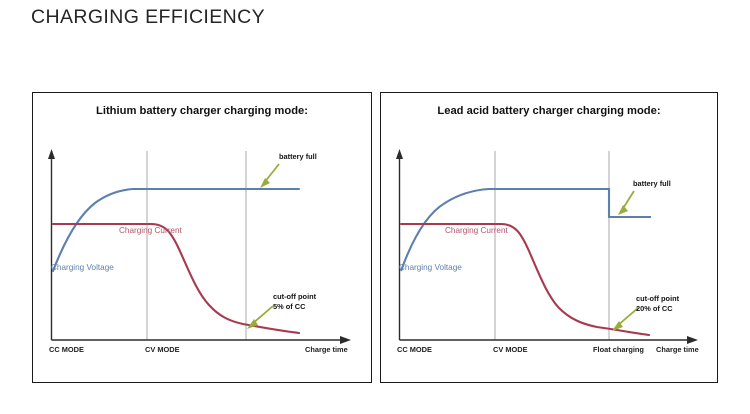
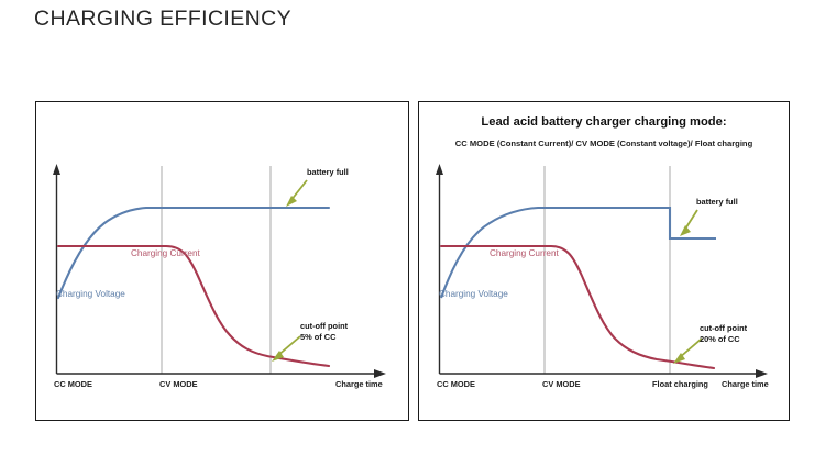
  CHARGING EFFICIENCY
- Lithium battery charger charging mode:
  Charging Current
  Charging Voltage
  battery full
  cut-off point
  5% of CC
  CC MODE
  CV MODE
  Charge time
  Lead acid battery charger charging mode:
+ CC MODE (Constant Current)/ CV MODE (Constant voltage)/ Float charging
  Charging Current
  Charging Voltage
  battery full
  cut-off point
  20% of CC
  CC MODE
  CV MODE
  Float charging
  Charge time
